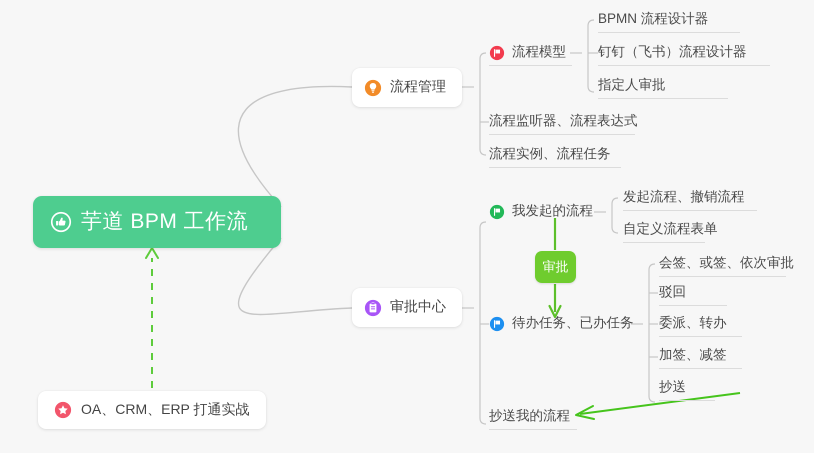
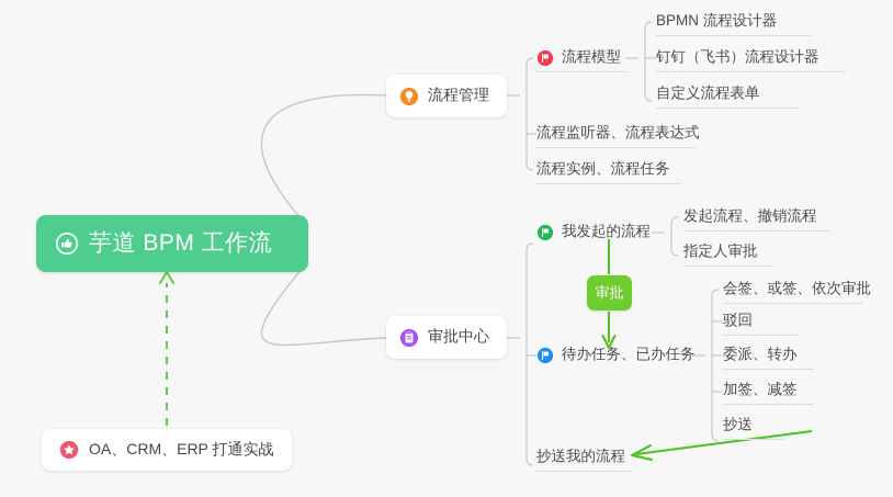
  芋道 BPM 工作流
  流程管理
  流程模型
  BPMN 流程设计器
  钉钉（飞书）流程设计器
- 指定人审批
+ 自定义流程表单
  流程监听器、流程表达式
  流程实例、流程任务
  审批中心
  我发起的流程
  发起流程、撤销流程
- 自定义流程表单
+ 指定人审批
  待办任务、已办任务
  会签、或签、依次审批
  驳回
  委派、转办
  加签、减签
  抄送
  抄送我的流程
  审批
  OA、CRM、ERP 打通实战
